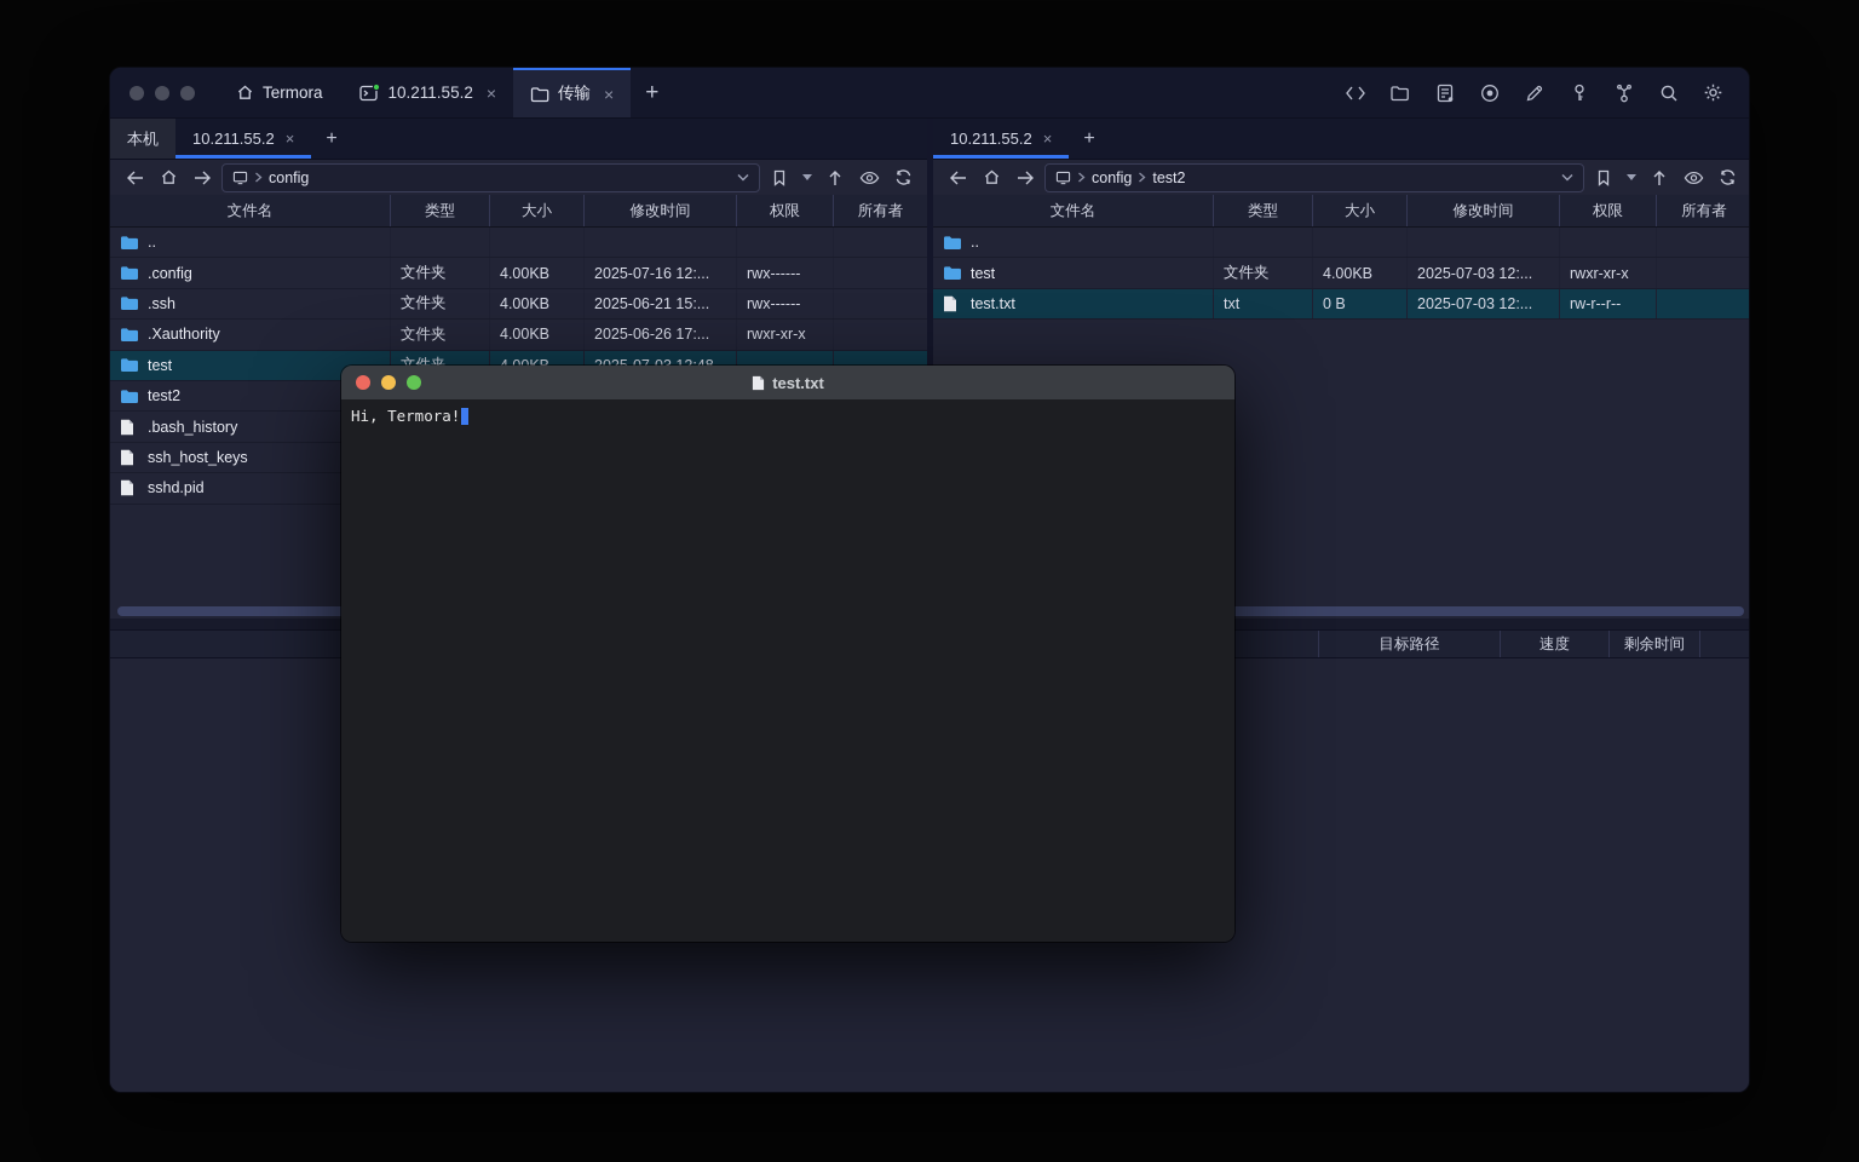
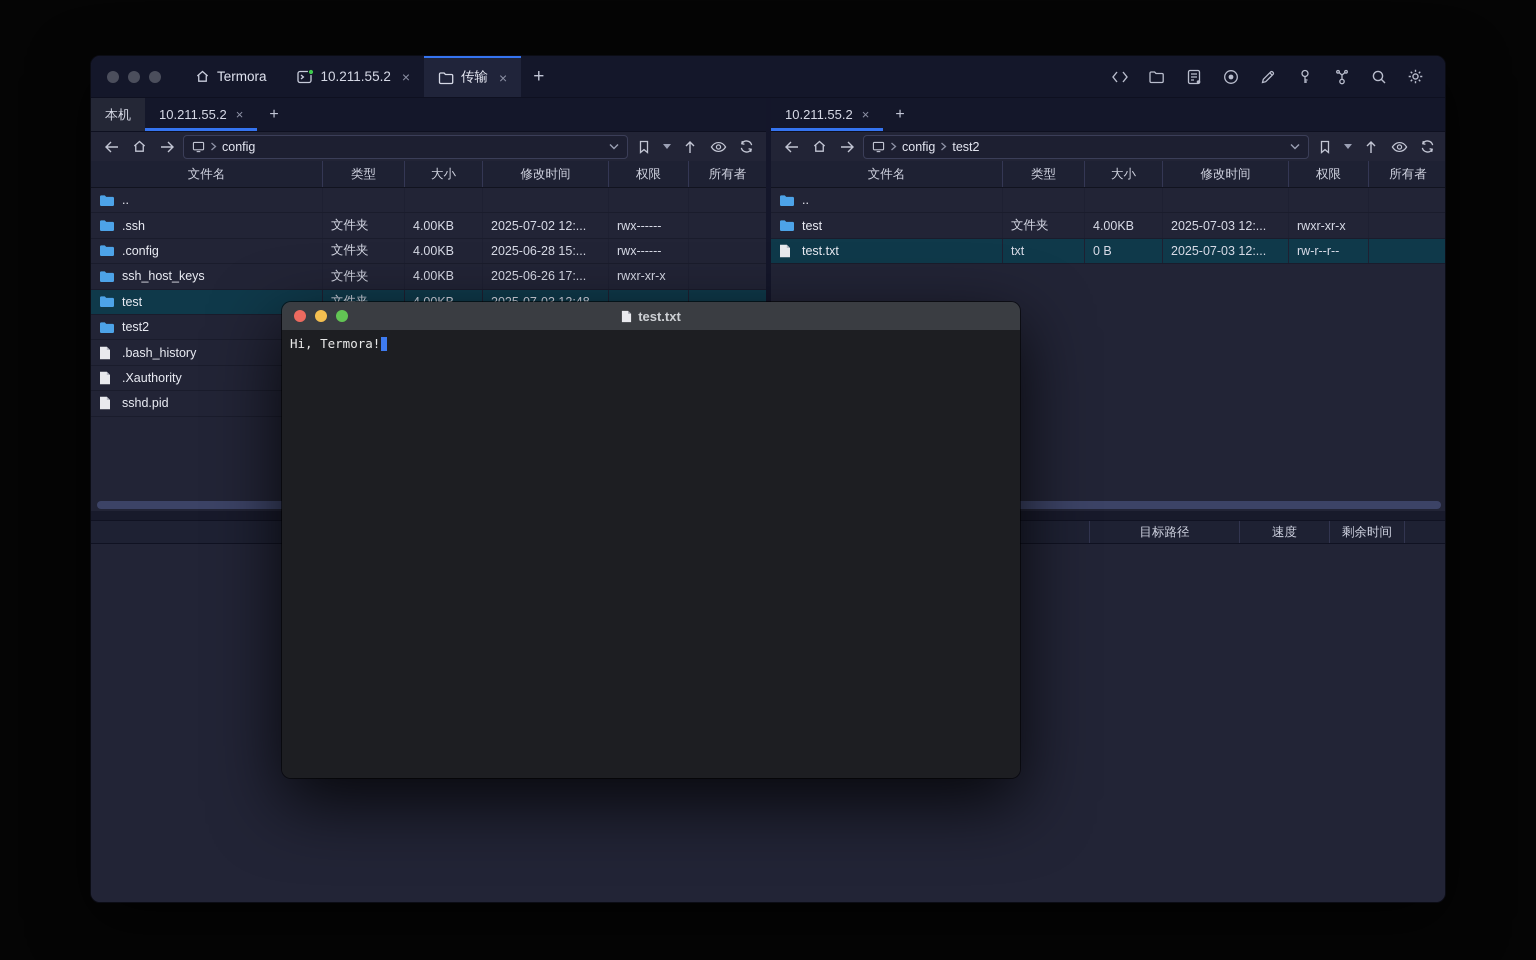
  Termora
  10.211.55.2
  ×
  传输
  ×
  +
  本机
  10.211.55.2
  ×
  +
  config
  文件名
  类型
  大小
  修改时间
  权限
  所有者
  ..
- .config
+ .ssh
  文件夹
  4.00KB
- 2025-07-16 12:...
+ 2025-07-02 12:...
  rwx------
- .ssh
+ .config
  文件夹
  4.00KB
- 2025-06-21 15:...
+ 2025-06-28 15:...
  rwx------
- .Xauthority
+ ssh_host_keys
  文件夹
  4.00KB
  2025-06-26 17:...
  rwxr-xr-x
  test
  test2
  .bash_history
- ssh_host_keys
+ .Xauthority
  sshd.pid
  10.211.55.2
  ×
  +
  config
  test2
  文件名
  类型
  大小
  修改时间
  权限
  所有者
  ..
  test
  文件夹
  4.00KB
  2025-07-03 12:...
  rwxr-xr-x
  test.txt
  txt
  0 B
  2025-07-03 12:...
  rw-r--r--
  目标路径
  速度
  剩余时间
  test.txt
  Hi, Termora!
